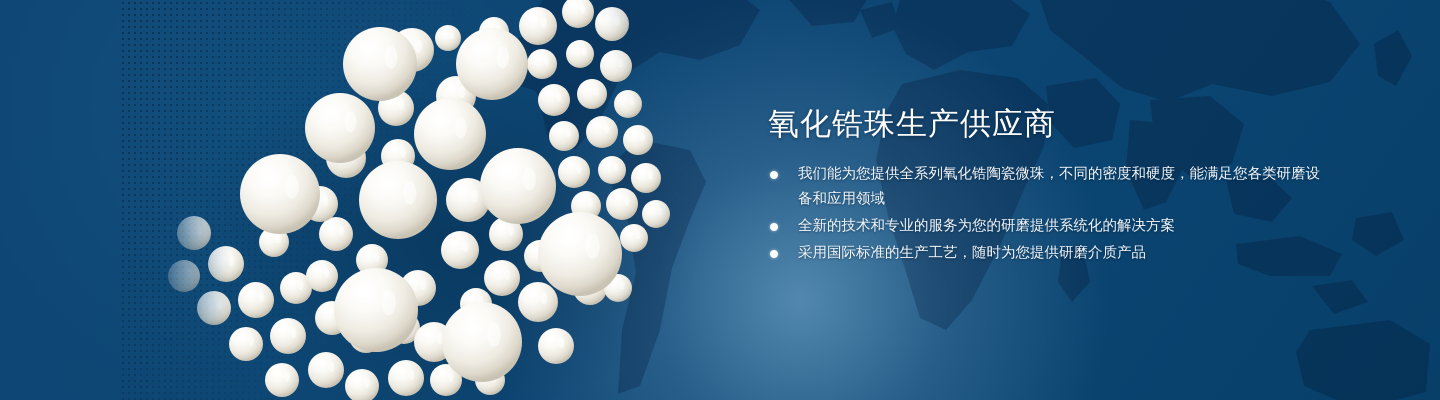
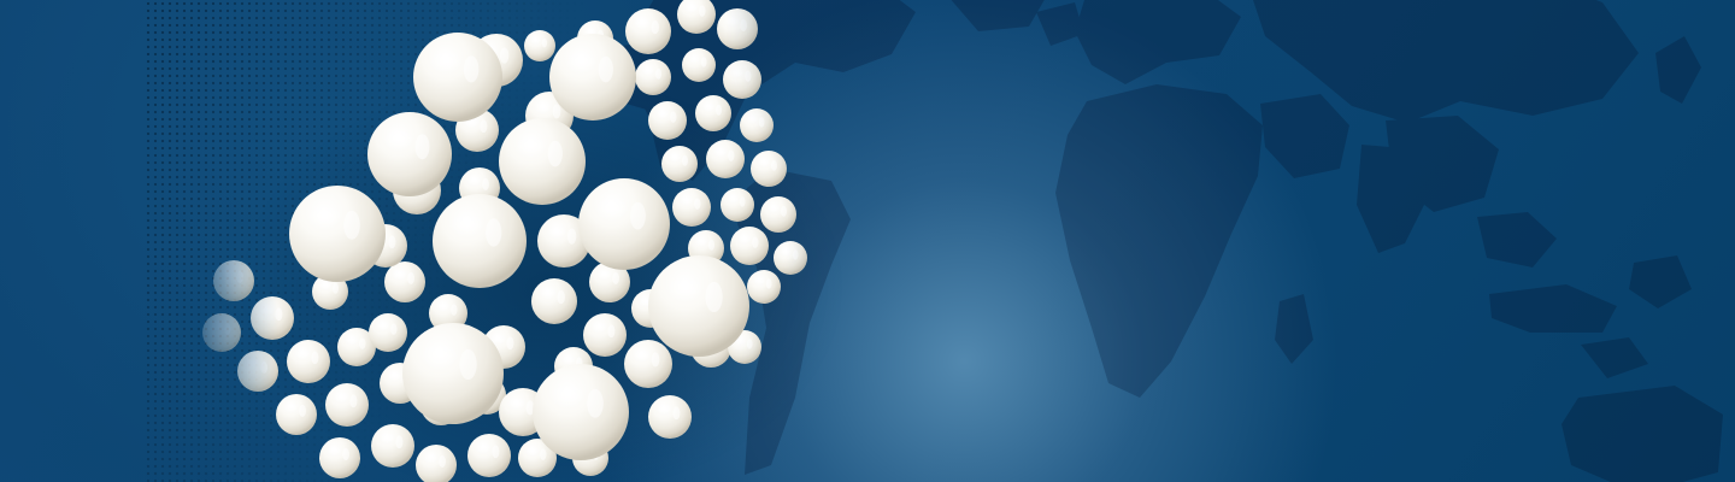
- 氧化锆珠生产供应商
- 我们能为您提供全系列氧化锆陶瓷微珠，不同的密度和硬度，能满足您各类研磨设备和应用领域
- 全新的技术和专业的服务为您的研磨提供系统化的解决方案
- 采用国际标准的生产工艺，随时为您提供研磨介质产品
